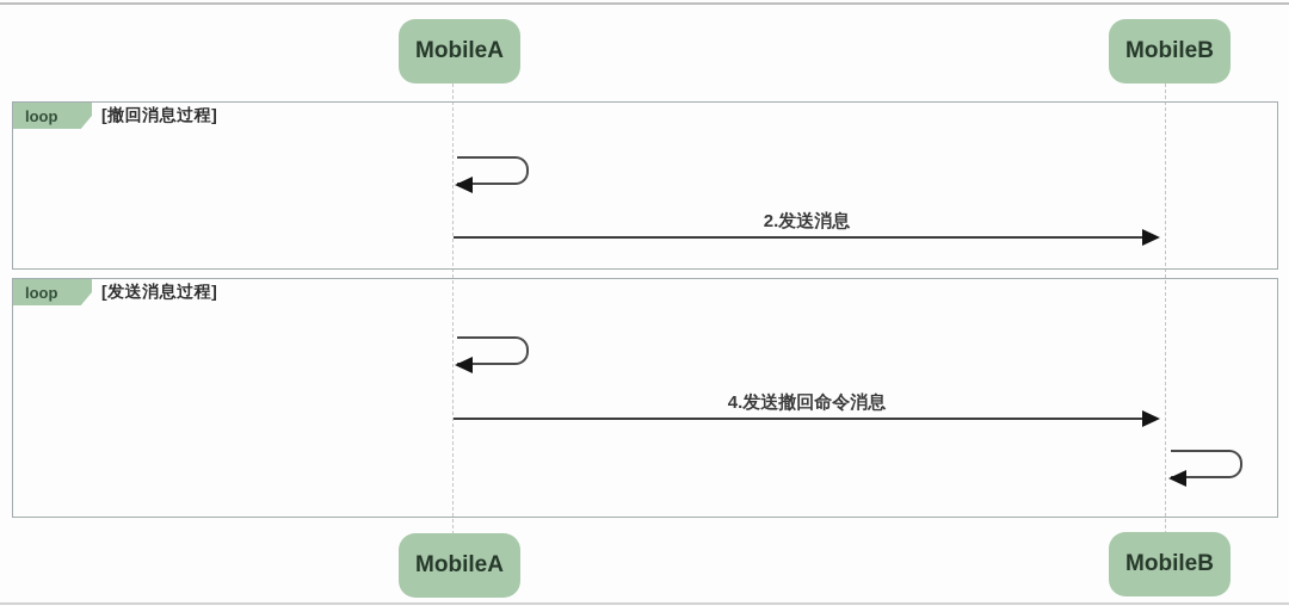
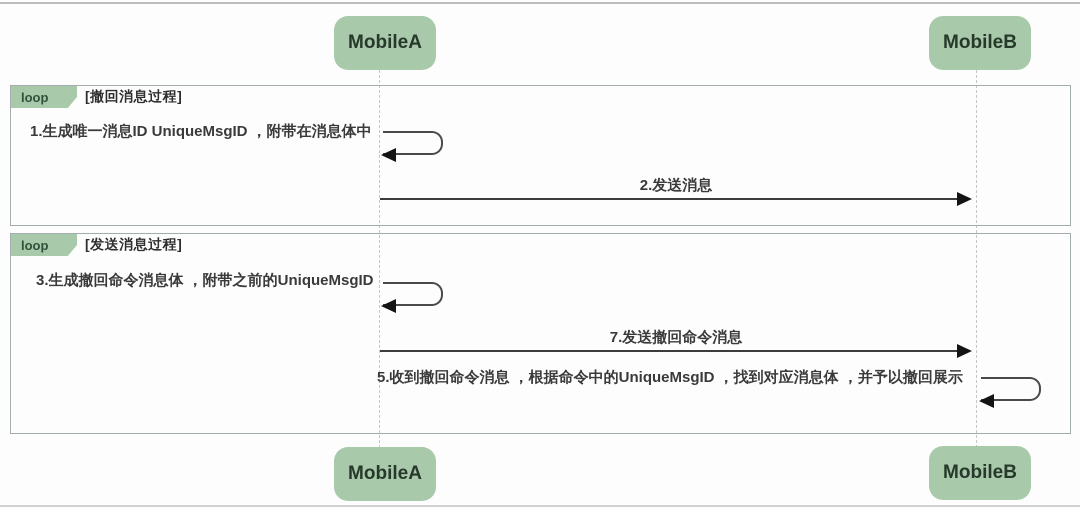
  MobileA
  MobileB
  loop
  [撤回消息过程]
+ 1.生成唯一消息ID UniqueMsgID ，附带在消息体中
  2.发送消息
  loop
  [发送消息过程]
+ 3.生成撤回命令消息体 ，附带之前的UniqueMsgID
- 4.发送撤回命令消息
+ 7.发送撤回命令消息
+ 5.收到撤回命令消息 ，根据命令中的UniqueMsgID ，找到对应消息体 ，并予以撤回展示
  MobileA
  MobileB
